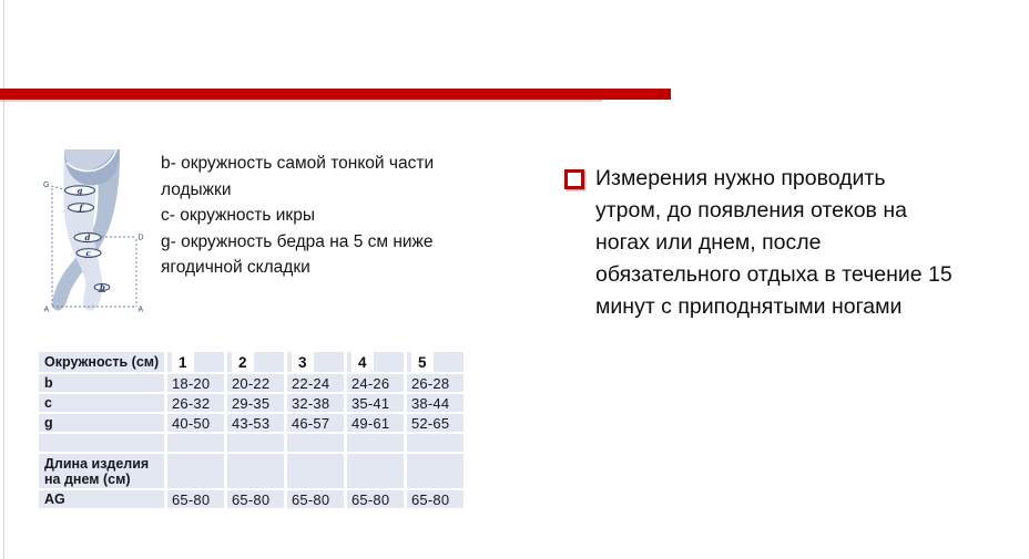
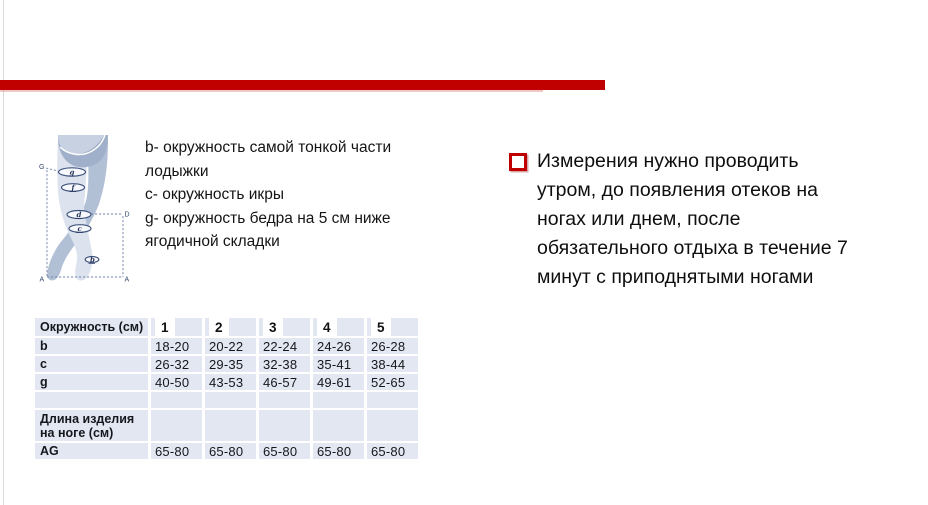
  g
  f
  d
  c
  b
  b- окружность самой тонкой части
  лодыжки
  c- окружность икры
  g- окружность бедра на 5 см ниже
  ягодичной складки
  Измерения нужно проводить
  утром, до появления отеков на
  ногах или днем, после
- обязательного отдыха в течение 15
+ обязательного отдыха в течение 7
  минут с приподнятыми ногами
  Окружность (см)
  1
  2
  3
  4
  5
  b
  18-20
  20-22
  22-24
  24-26
  26-28
  c
  26-32
  29-35
  32-38
  35-41
  38-44
  g
  40-50
  43-53
  46-57
  49-61
  52-65
- Длина изделия на днем (см)
+ Длина изделия на ноге (см)
  AG
  65-80
  65-80
  65-80
  65-80
  65-80
